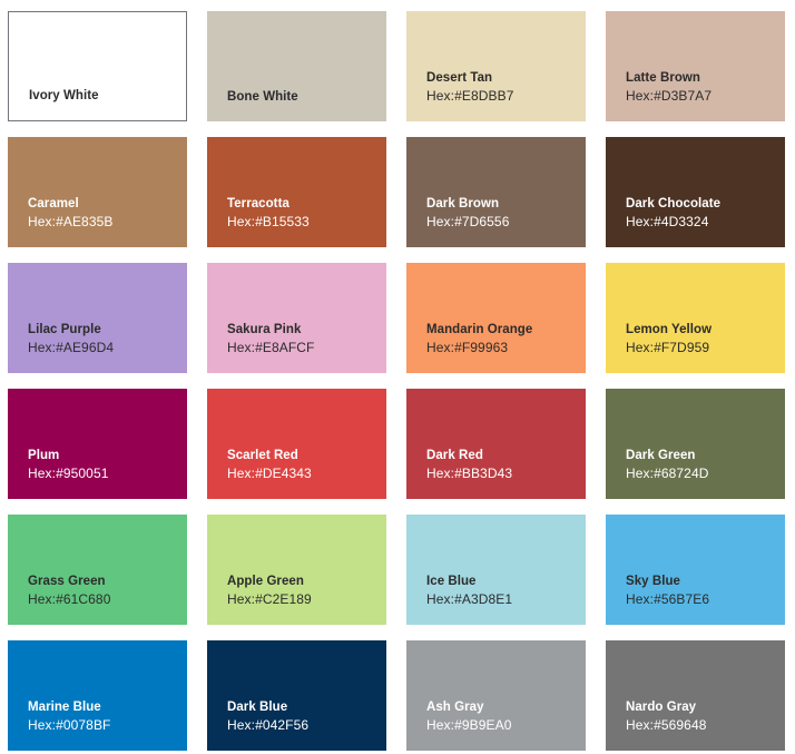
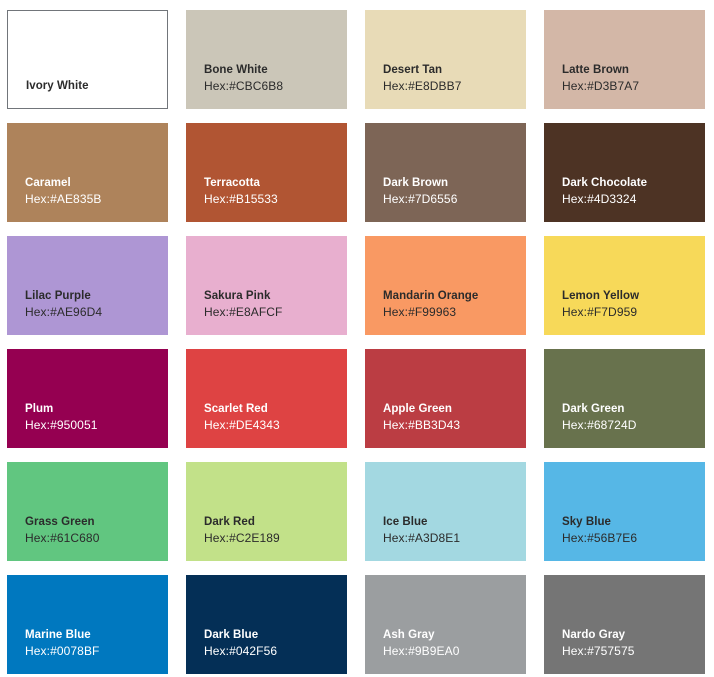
  Ivory White
  Bone White
+ Hex:#CBC6B8
  Desert Tan
  Hex:#E8DBB7
  Latte Brown
  Hex:#D3B7A7
  Caramel
  Hex:#AE835B
  Terracotta
  Hex:#B15533
  Dark Brown
  Hex:#7D6556
  Dark Chocolate
  Hex:#4D3324
  Lilac Purple
  Hex:#AE96D4
  Sakura Pink
  Hex:#E8AFCF
  Mandarin Orange
  Hex:#F99963
  Lemon Yellow
  Hex:#F7D959
  Plum
  Hex:#950051
  Scarlet Red
  Hex:#DE4343
- Dark Red
+ Apple Green
  Hex:#BB3D43
  Dark Green
  Hex:#68724D
  Grass Green
  Hex:#61C680
- Apple Green
+ Dark Red
  Hex:#C2E189
  Ice Blue
  Hex:#A3D8E1
  Sky Blue
  Hex:#56B7E6
  Marine Blue
  Hex:#0078BF
  Dark Blue
  Hex:#042F56
  Ash Gray
  Hex:#9B9EA0
  Nardo Gray
- Hex:#569648
+ Hex:#757575
